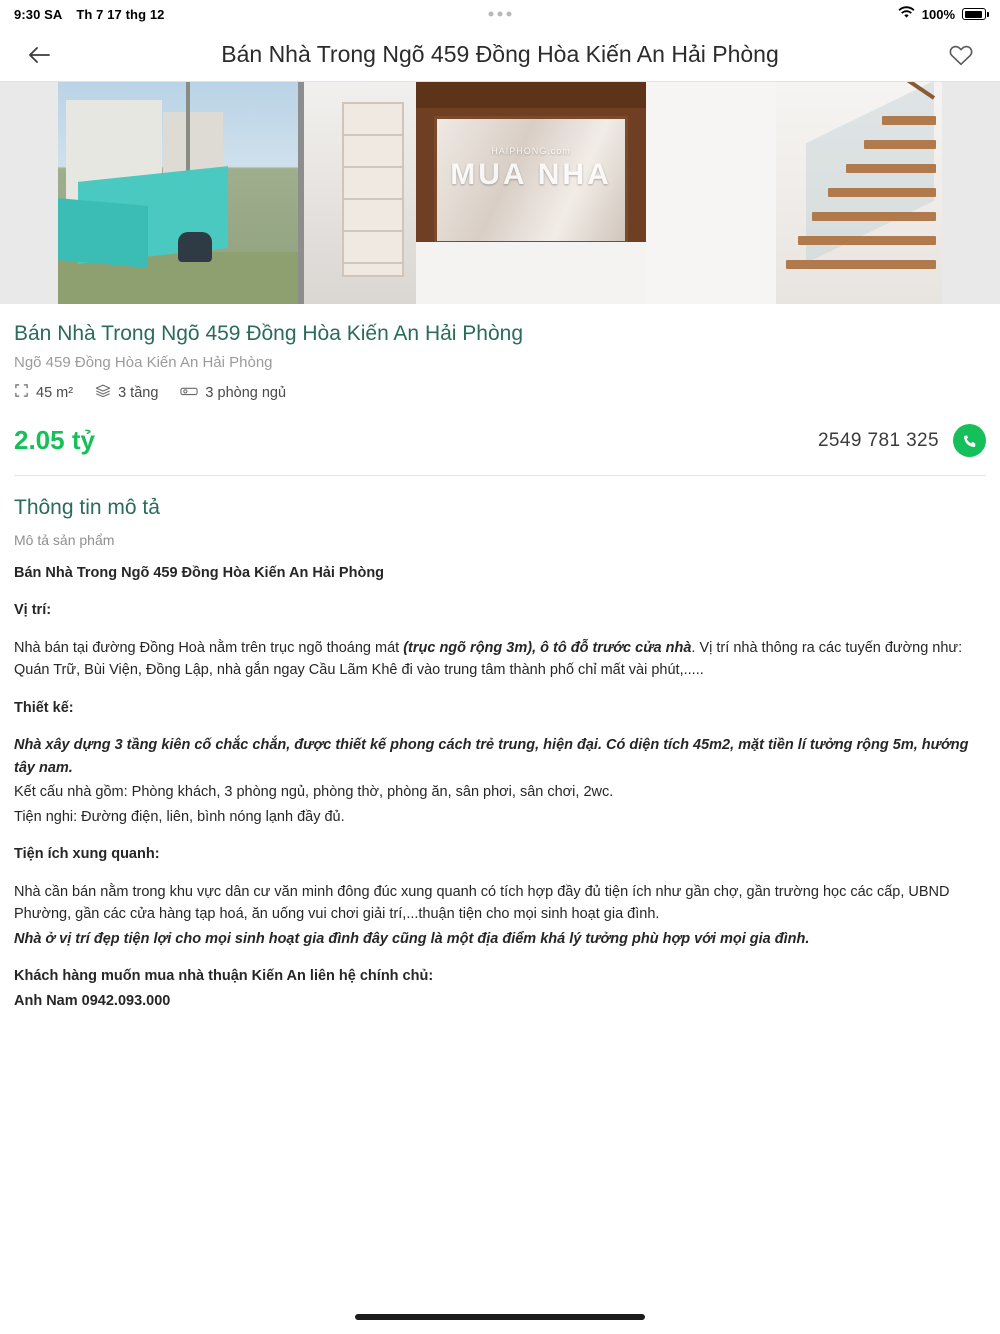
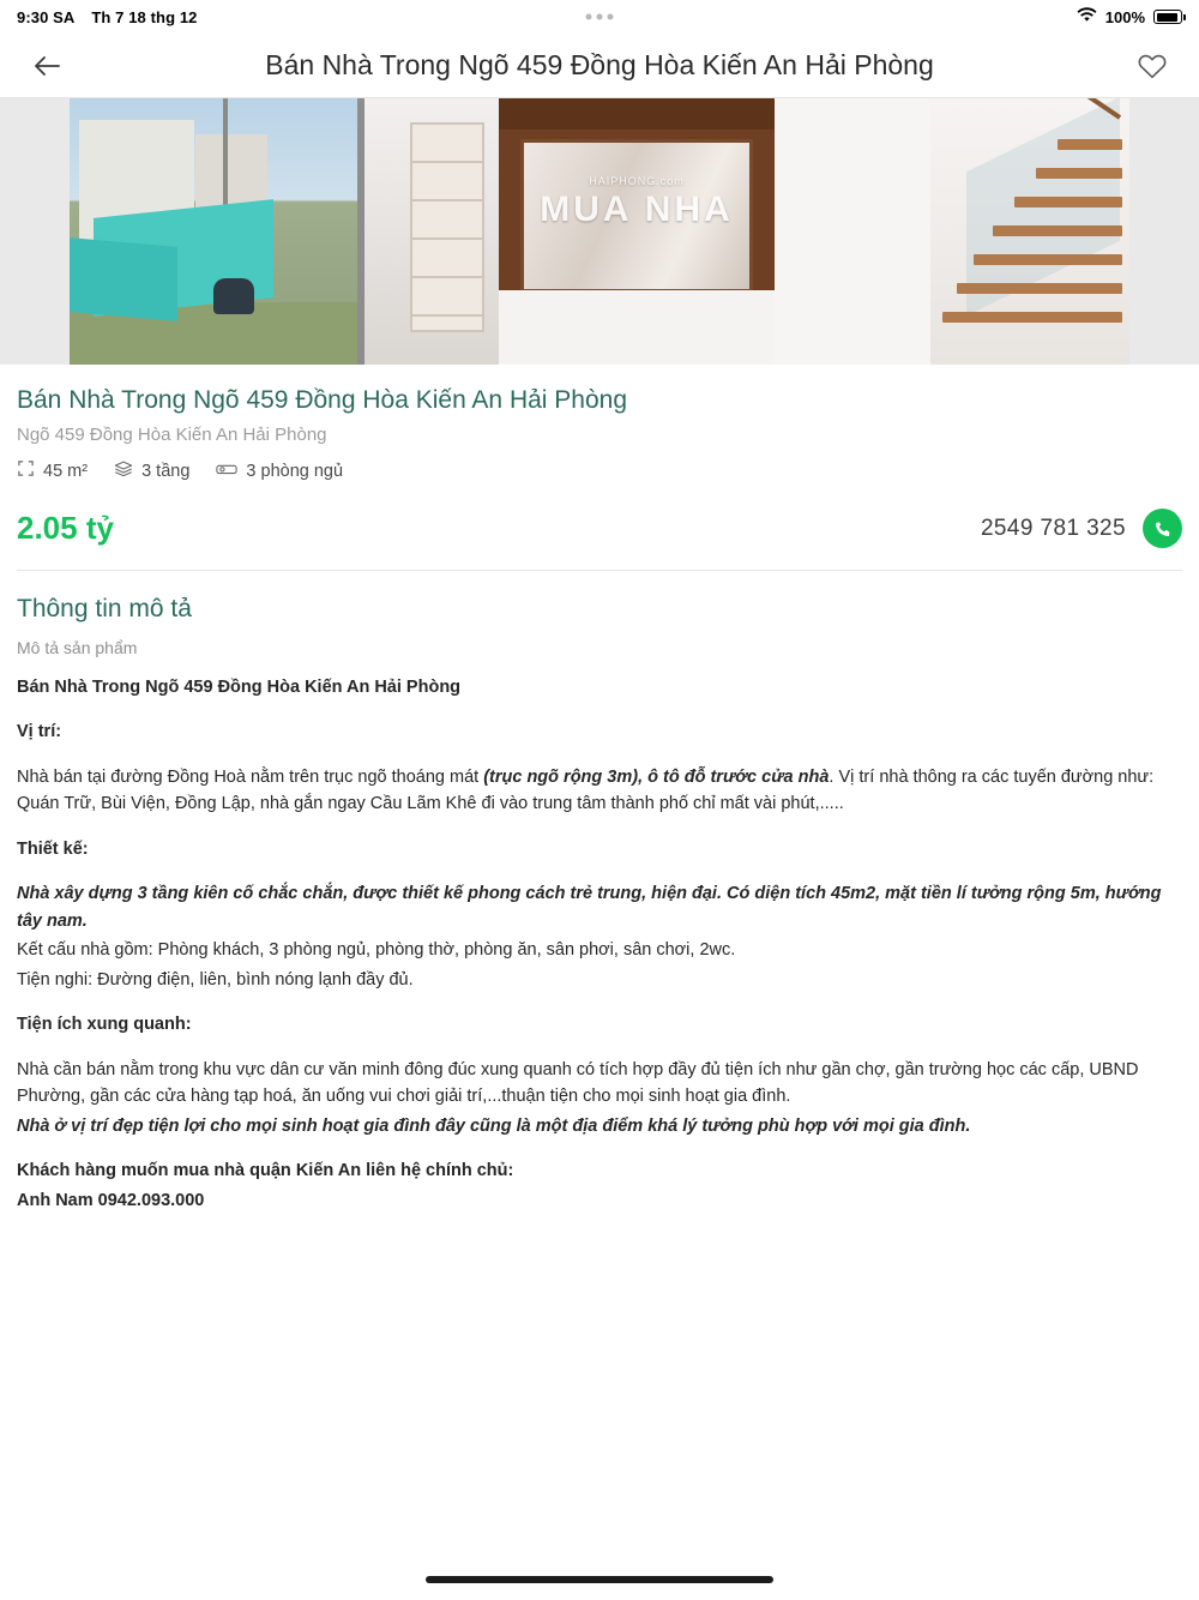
  9:30 SA
- Th 7 17 thg 12
+ Th 7 18 thg 12
  100%
  Bán Nhà Trong Ngõ 459 Đồng Hòa Kiến An Hải Phòng
  HAIPHONG.com
  MUA NHA
  Bán Nhà Trong Ngõ 459 Đồng Hòa Kiến An Hải Phòng
  Ngõ 459 Đồng Hòa Kiến An Hải Phòng
  45 m²
  3 tầng
  3 phòng ngủ
  2.05 tỷ
  2549 781 325
  Thông tin mô tả
  Mô tả sản phẩm
  Bán Nhà Trong Ngõ 459 Đồng Hòa Kiến An Hải Phòng
  Vị trí:
  Nhà bán tại đường Đồng Hoà nằm trên trục ngõ thoáng mát (trục ngõ rộng 3m), ô tô đỗ trước cửa nhà. Vị trí nhà thông ra các tuyến đường như: Quán Trữ, Bùi Viện, Đồng Lập, nhà gắn ngay Cầu Lãm Khê đi vào trung tâm thành phố chỉ mất vài phút,.....
  Thiết kế:
  Nhà xây dựng 3 tầng kiên cố chắc chắn, được thiết kế phong cách trẻ trung, hiện đại. Có diện tích 45m2, mặt tiền lí tưởng rộng 5m, hướng tây nam.
  Kết cấu nhà gồm: Phòng khách, 3 phòng ngủ, phòng thờ, phòng ăn, sân phơi, sân chơi, 2wc.
  Tiện nghi: Đường điện, liên, bình nóng lạnh đầy đủ.
  Tiện ích xung quanh:
  Nhà cần bán nằm trong khu vực dân cư văn minh đông đúc xung quanh có tích hợp đầy đủ tiện ích như gần chợ, gần trường học các cấp, UBND Phường, gần các cửa hàng tạp hoá, ăn uống vui chơi giải trí,...thuận tiện cho mọi sinh hoạt gia đình.
  Nhà ở vị trí đẹp tiện lợi cho mọi sinh hoạt gia đình đây cũng là một địa điểm khá lý tưởng phù hợp với mọi gia đình.
- Khách hàng muốn mua nhà thuận Kiến An liên hệ chính chủ:
+ Khách hàng muốn mua nhà quận Kiến An liên hệ chính chủ:
  Anh Nam 0942.093.000
